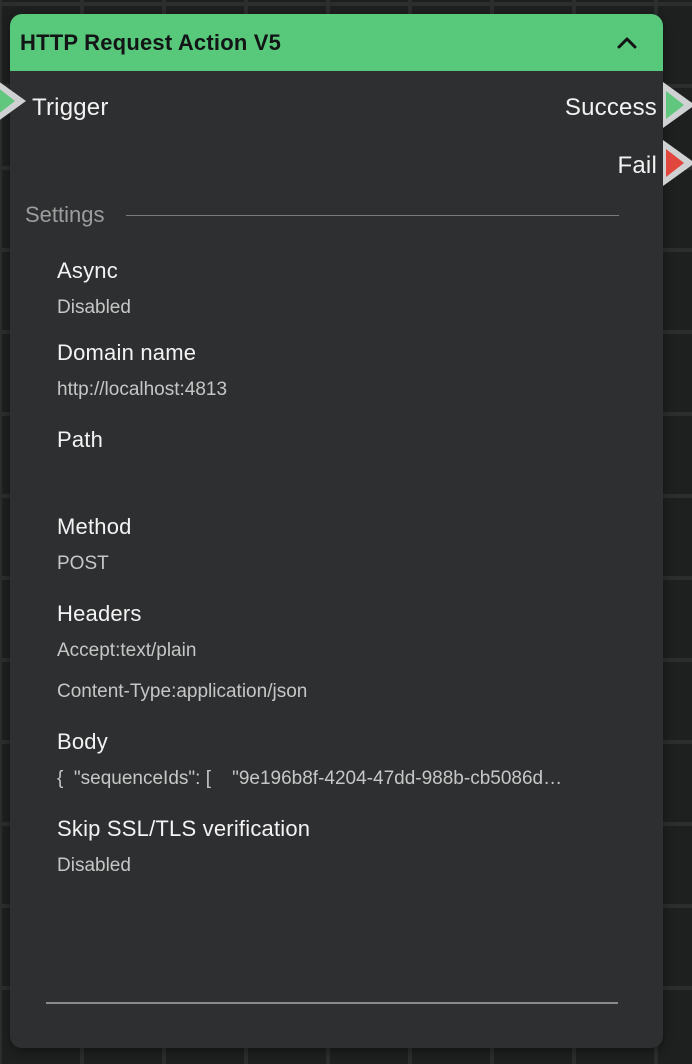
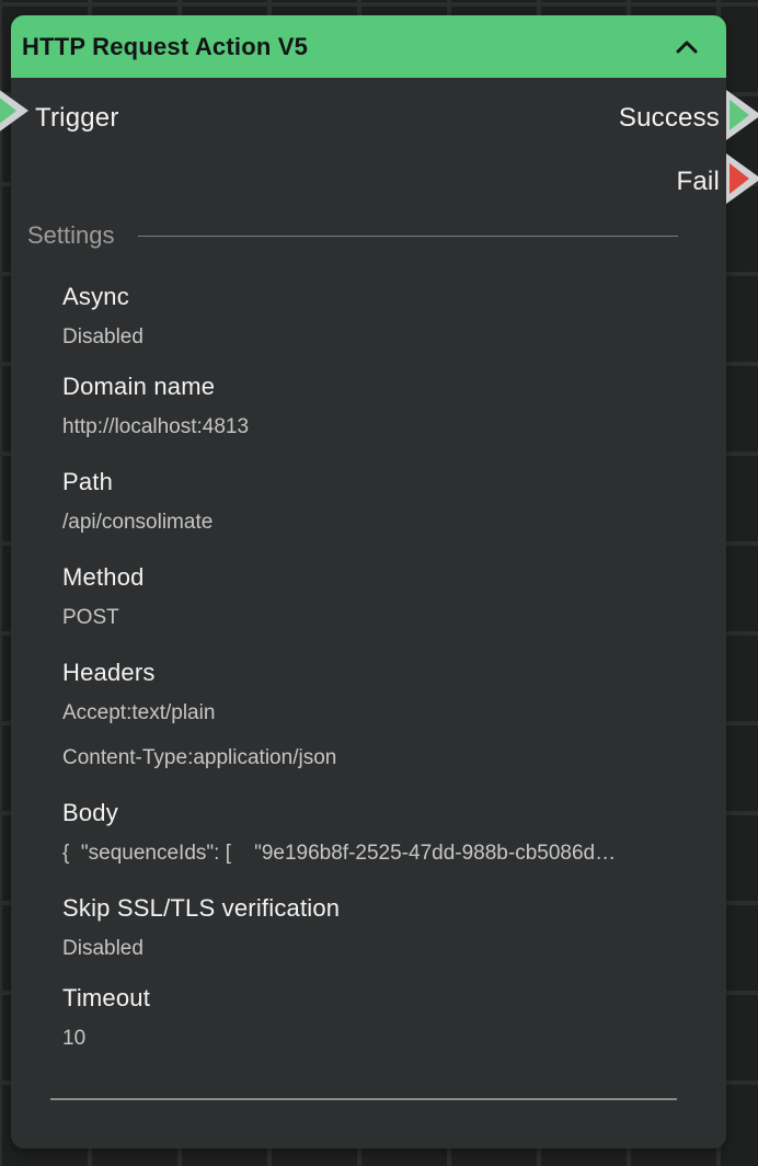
  HTTP Request Action V5
  Trigger
  Success
  Fail
  Settings
  Async
  Disabled
  Domain name
  http://localhost:4813
  Path
+ /api/consolimate
  Method
  POST
  Headers
  Accept:text/plain
  Content-Type:application/json
  Body
- { "sequenceIds": [ "9e196b8f-4204-47dd-988b-cb5086d…
+ { "sequenceIds": [ "9e196b8f-2525-47dd-988b-cb5086d…
  Skip SSL/TLS verification
  Disabled
+ Timeout
+ 10
